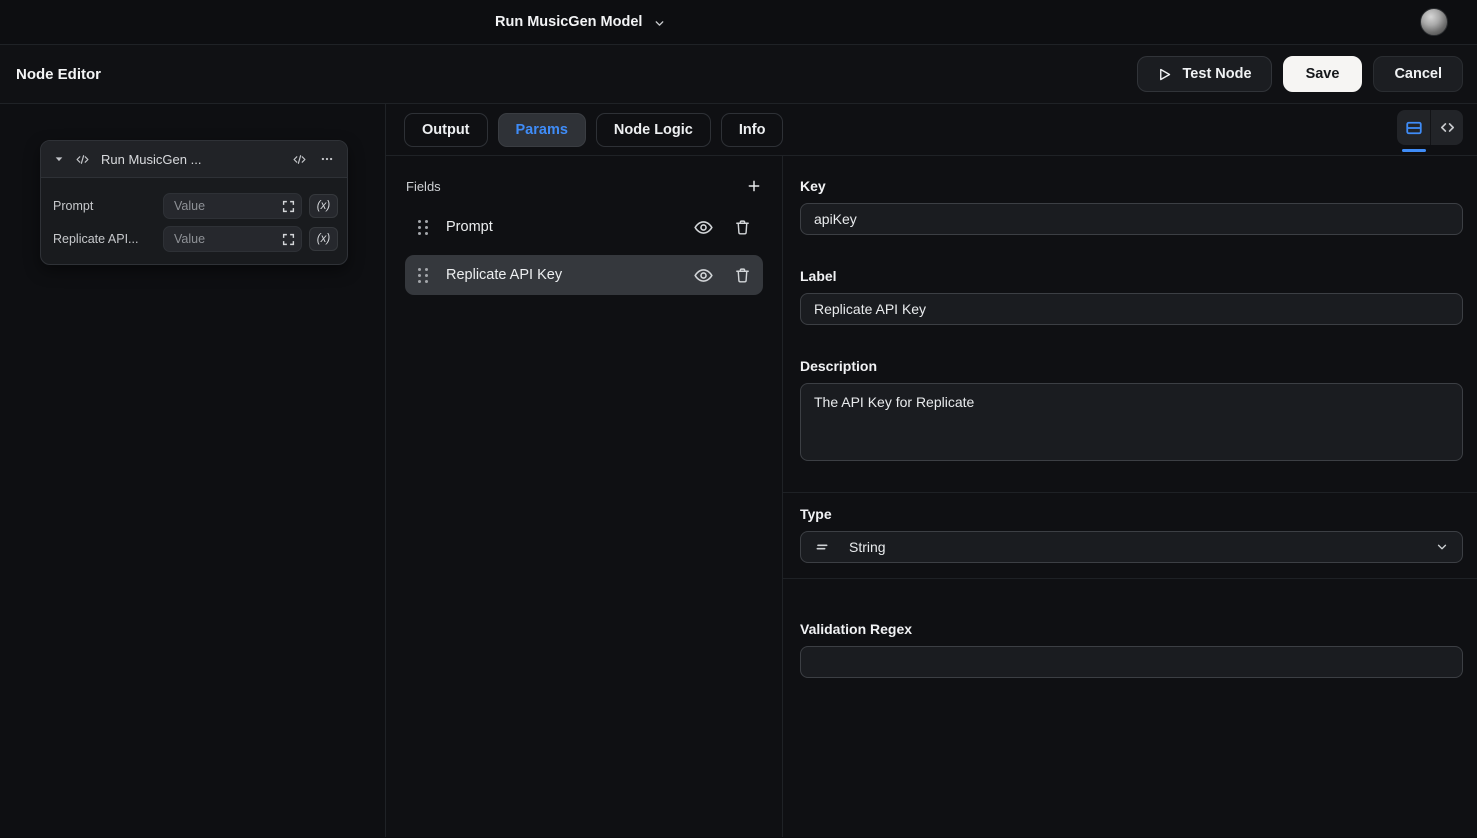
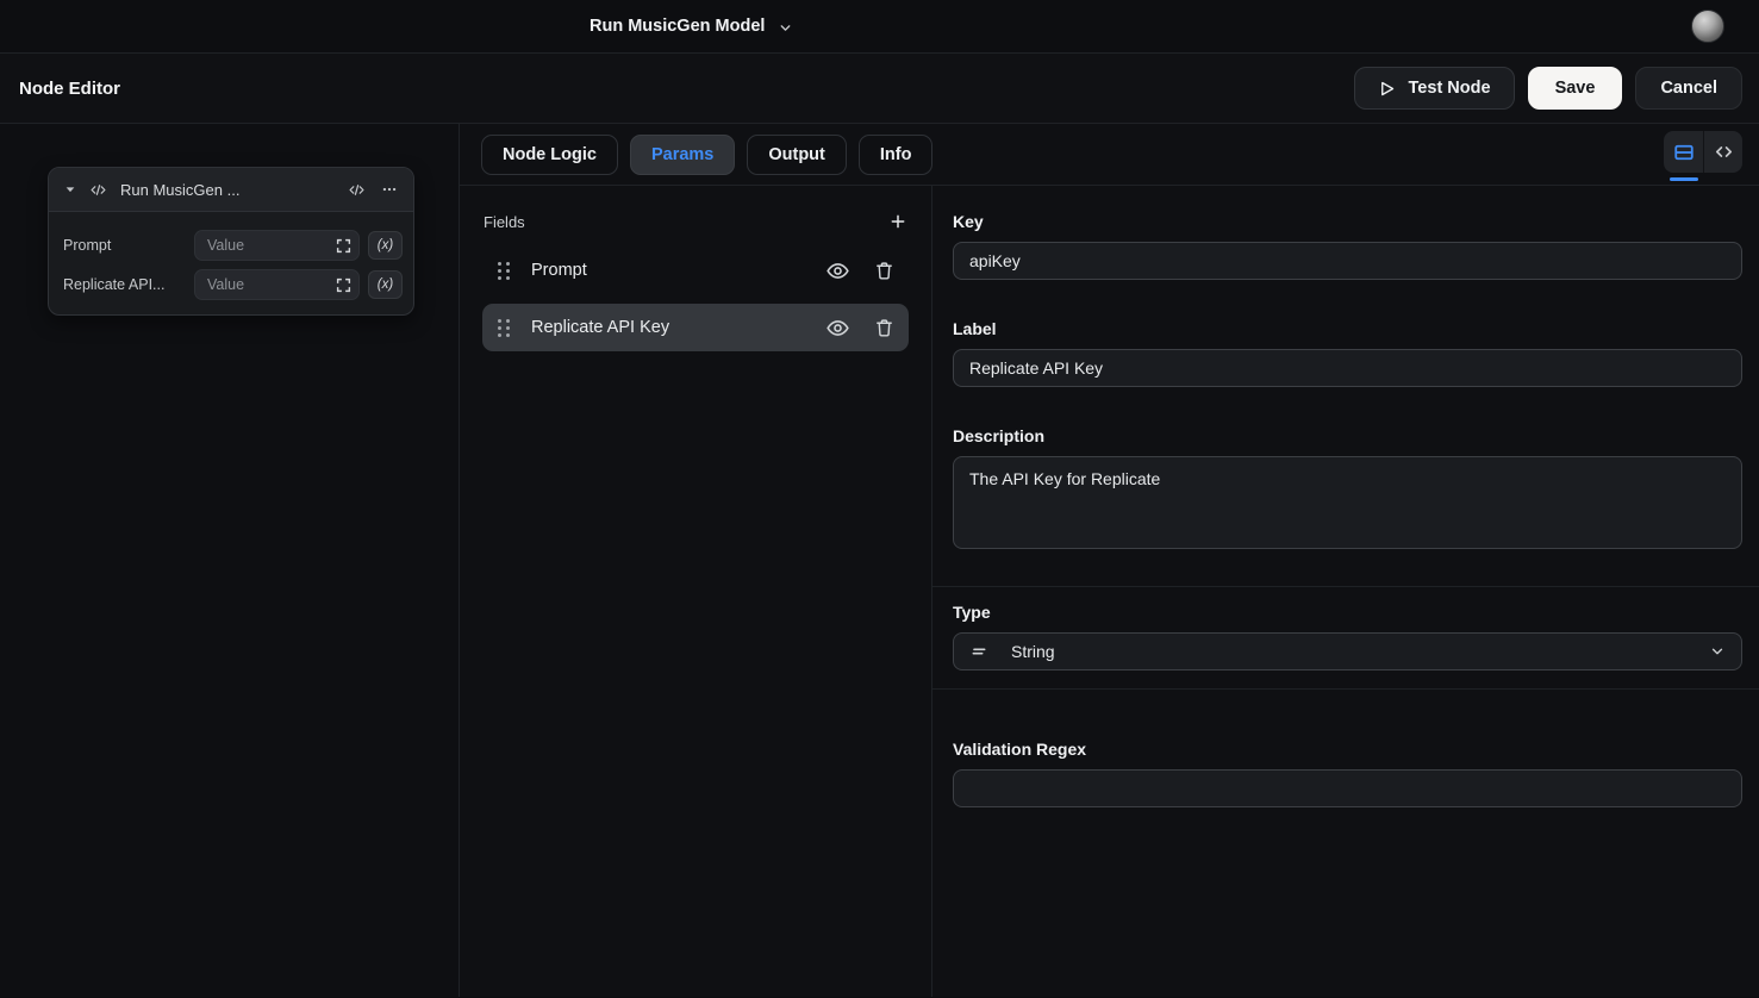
  Run MusicGen Model
  Node Editor
  Test Node
  Save
  Cancel
  Run MusicGen ...
  Prompt
  Value
  (x)
  Replicate API...
  Value
  (x)
- Output
+ Node Logic
  Params
- Node Logic
+ Output
  Info
  Fields
  Prompt
  Replicate API Key
  Key
  apiKey
  Label
  Replicate API Key
  Description
  The API Key for Replicate
  Type
  String
  Validation Regex
